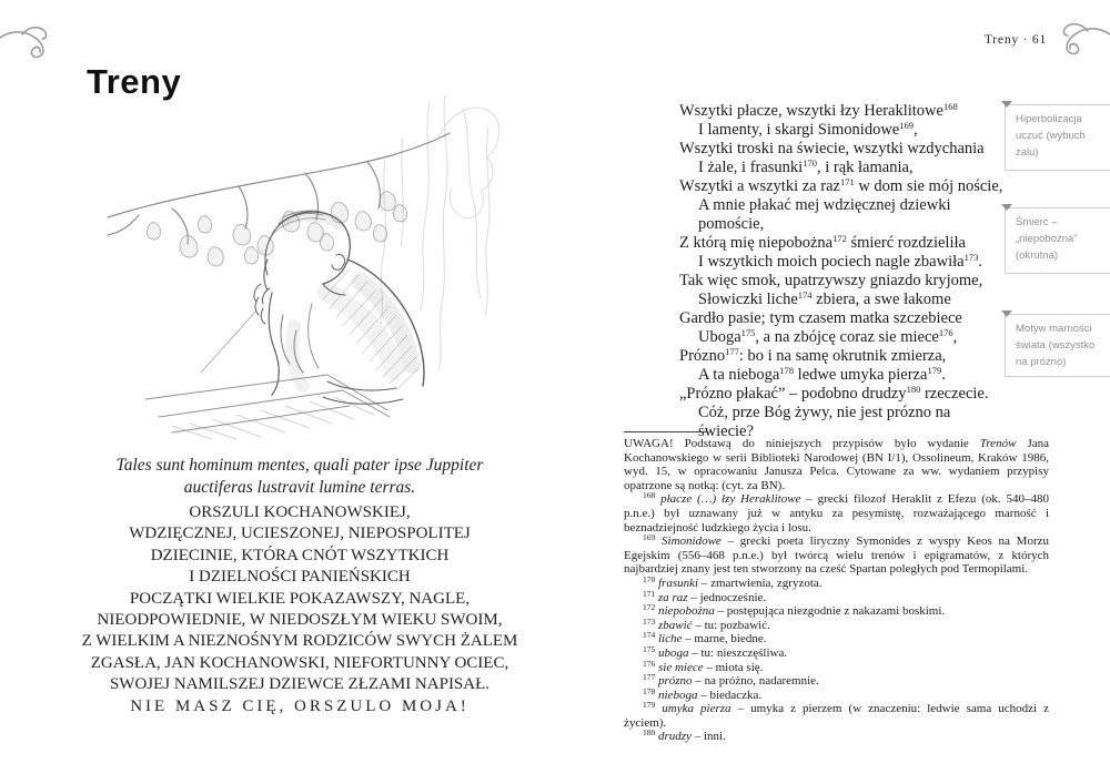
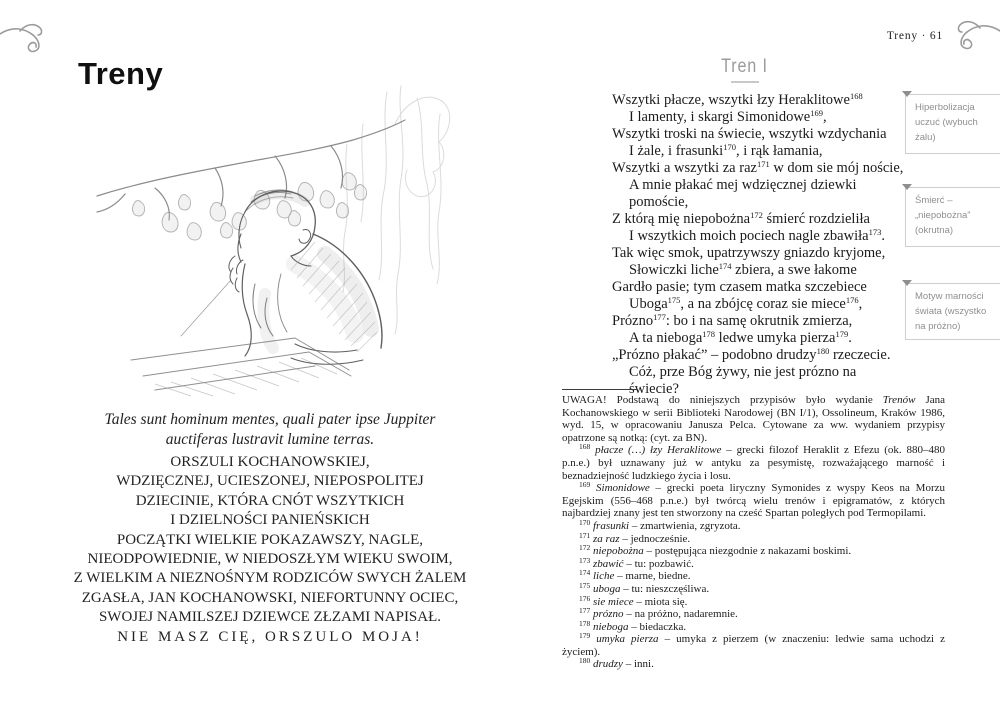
  Treny
  Tales sunt hominum mentes, quali pater ipse Juppiter
  auctiferas lustravit lumine terras.
  ORSZULI KOCHANOWSKIEJ,
  WDZIĘCZNEJ, UCIESZONEJ, NIEPOSPOLITEJ
  DZIECINIE, KTÓRA CNÓT WSZYTKICH
  I DZIELNOŚCI PANIEŃSKICH
  POCZĄTKI WIELKIE POKAZAWSZY, NAGLE,
  NIEODPOWIEDNIE, W NIEDOSZŁYM WIEKU SWOIM,
  Z WIELKIM A NIEZNOŚNYM RODZICÓW SWYCH ŻALEM
  ZGASŁA, JAN KOCHANOWSKI, NIEFORTUNNY OCIEC,
  SWOJEJ NAMILSZEJ DZIEWCE ZŁZAMI NAPISAŁ.
  NIE MASZ CIĘ, ORSZULO MOJA!
  Treny · 61
+ Tren I
  Wszytki płacze, wszytki łzy Heraklitowe168
  I lamenty, i skargi Simonidowe169,
  Wszytki troski na świecie, wszytki wzdychania
  I żale, i frasunki170, i rąk łamania,
  Wszytki a wszytki za raz171 w dom sie mój noście,
  A mnie płakać mej wdzięcznej dziewki pomoście,
  Z którą mię niepobożna172 śmierć rozdzieliła
  I wszytkich moich pociech nagle zbawiła173.
  Tak więc smok, upatrzywszy gniazdo kryjome,
  Słowiczki liche174 zbiera, a swe łakome
  Gardło pasie; tym czasem matka szczebiece
  Uboga175, a na zbójcę coraz sie miece176,
  Prózno177: bo i na samę okrutnik zmierza,
  A ta nieboga178 ledwe umyka pierza179.
  „Prózno płakać” – podobno drudzy180 rzeczecie.
  Cóż, prze Bóg żywy, nie jest prózno na wiecie?
  Hiperbolizacja uczuć (wybuch żalu)
  Śmierć – „niepobożna” (okrutna)
  Motyw marności świata (wszystko na próżno)
  UWAGA! Podstawą do niniejszych przypisów było wydanie Trenów Jana Kochanowskiego w serii Biblioteki Narodowej (BN I/1), Ossolineum, Kraków 1986, wyd. 15, w opracowaniu Janusza Pelca. Cytowane za ww. wydaniem przypisy opatrzone są notką: (cyt. za BN).
- 168 płacze (…) łzy Heraklitowe – grecki filozof Heraklit z Efezu (ok. 540–480 p.n.e.) był uznawany już w antyku za pesymistę, rozważającego marność i beznadziejność ludzkiego życia i losu.
+ 168 płacze (…) łzy Heraklitowe – grecki filozof Heraklit z Efezu (ok. 880–480 p.n.e.) był uznawany już w antyku za pesymistę, rozważającego marność i beznadziejność ludzkiego życia i losu.
  169 Simonidowe – grecki poeta liryczny Symonides z wyspy Keos na Morzu Egejskim (556–468 p.n.e.) był twórcą wielu trenów i epigramatów, z których najbardziej znany jest ten stworzony na cześć Spartan poległych pod Termopilami.
  170 frasunki – zmartwienia, zgryzota.
  171 za raz – jednocześnie.
  172 niepobożna – postępująca niezgodnie z nakazami boskimi.
  173 zbawić – tu: pozbawić.
  174 liche – marne, biedne.
  175 uboga – tu: nieszczęśliwa.
  176 sie miece – miota się.
  177 prózno – na próżno, nadaremnie.
  178 nieboga – biedaczka.
  179 umyka pierza – umyka z pierzem (w znaczeniu: ledwie sama uchodzi z życiem).
  180 drudzy – inni.
